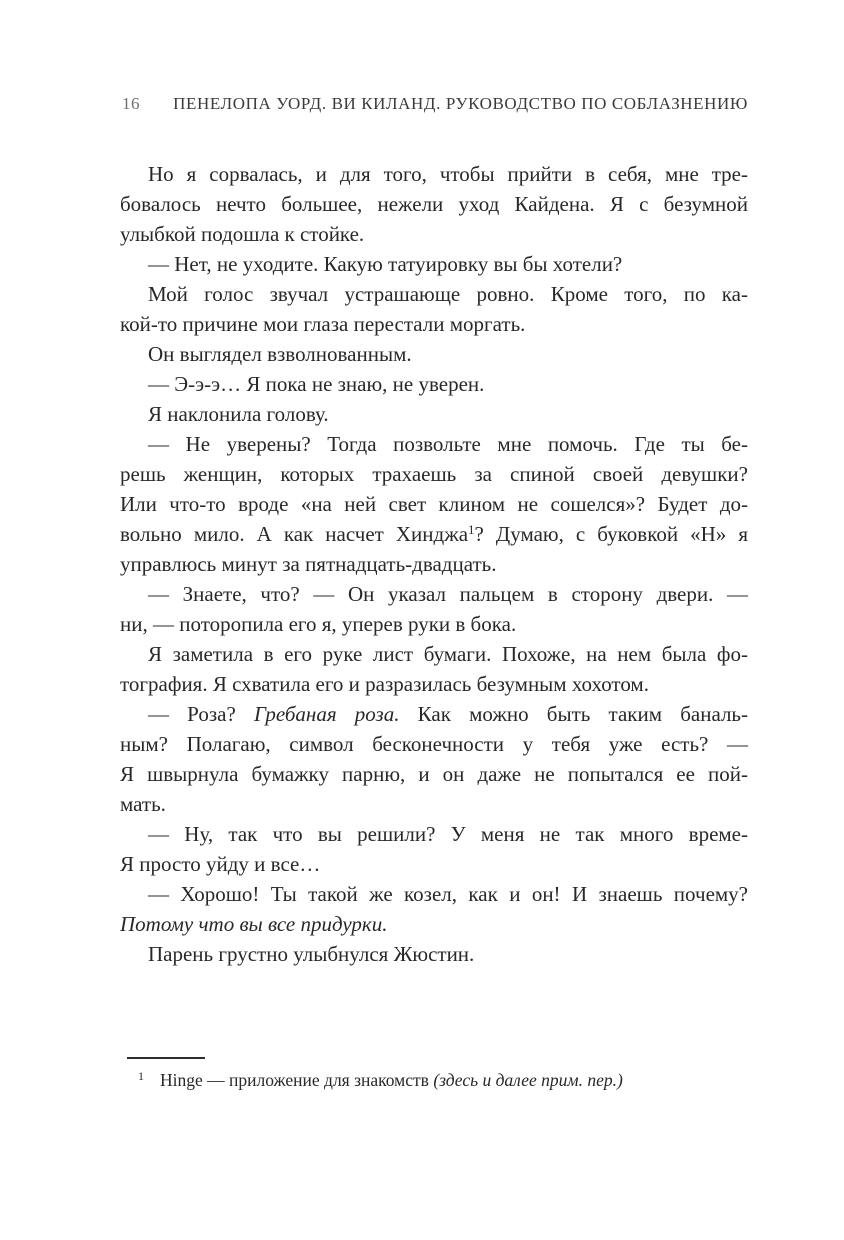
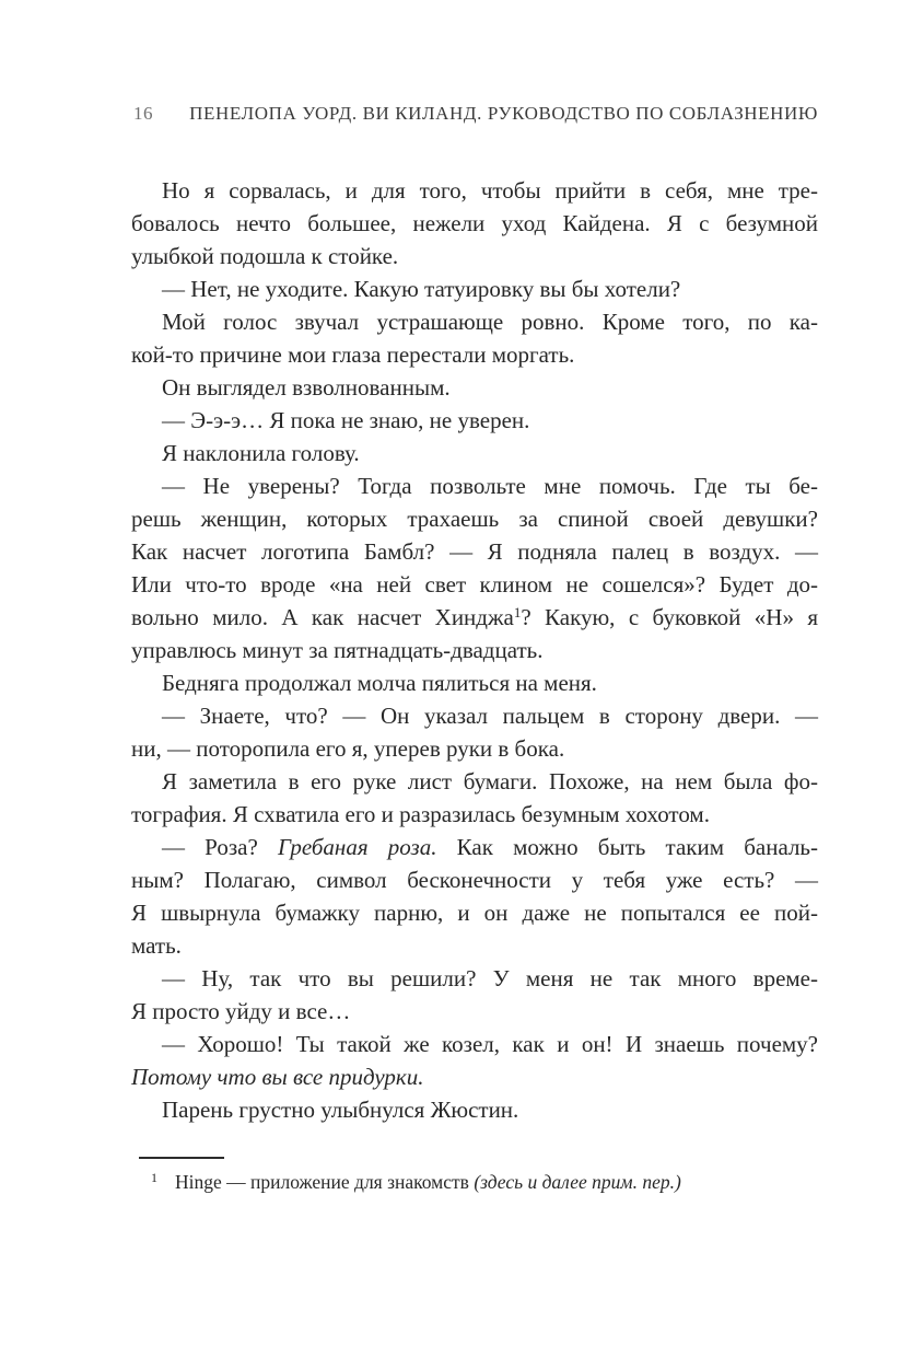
  16
  ПЕНЕЛОПА УОРД. ВИ КИЛАНД. РУКОВОДСТВО ПО СОБЛАЗНЕНИЮ
  Но я сорвалась, и для того, чтобы прийти в себя, мне тре-
  бовалось нечто большее, нежели уход Кайдена. Я с безумной
  улыбкой подошла к стойке.
  — Нет, не уходите. Какую татуировку вы бы хотели?
  Мой голос звучал устрашающе ровно. Кроме того, по ка-
  кой-то причине мои глаза перестали моргать.
  Он выглядел взволнованным.
  — Э-э-э… Я пока не знаю, не уверен.
  Я наклонила голову.
  — Не уверены? Тогда позвольте мне помочь. Где ты бе-
  решь женщин, которых трахаешь за спиной своей девушки?
+ Как насчет логотипа Бамбл? — Я подняла палец в воздух. —
  Или что-то вроде «на ней свет клином не сошелся»? Будет до-
- вольно мило. А как насчет Хинджа1? Думаю, с буковкой «Н» я
+ вольно мило. А как насчет Хинджа1? Какую, с буковкой «Н» я
  управлюсь минут за пятнадцать-двадцать.
+ Бедняга продолжал молча пялиться на меня.
  — Знаете, что? — Он указал пальцем в сторону двери. —
  ни, — поторопила его я, уперев руки в бока.
  Я заметила в его руке лист бумаги. Похоже, на нем была фо-
  тография. Я схватила его и разразилась безумным хохотом.
  — Роза? Гребаная роза. Как можно быть таким баналь-
  ным? Полагаю, символ бесконечности у тебя уже есть? —
  Я швырнула бумажку парню, и он даже не попытался ее пой-
  мать.
  — Ну, так что вы решили? У меня не так много време-
  Я просто уйду и все…
  — Хорошо! Ты такой же козел, как и он! И знаешь почему?
  Потому что вы все придурки.
  Парень грустно улыбнулся Жюстин.
  1 Hinge — приложение для знакомств (здесь и далее прим. пер.)
